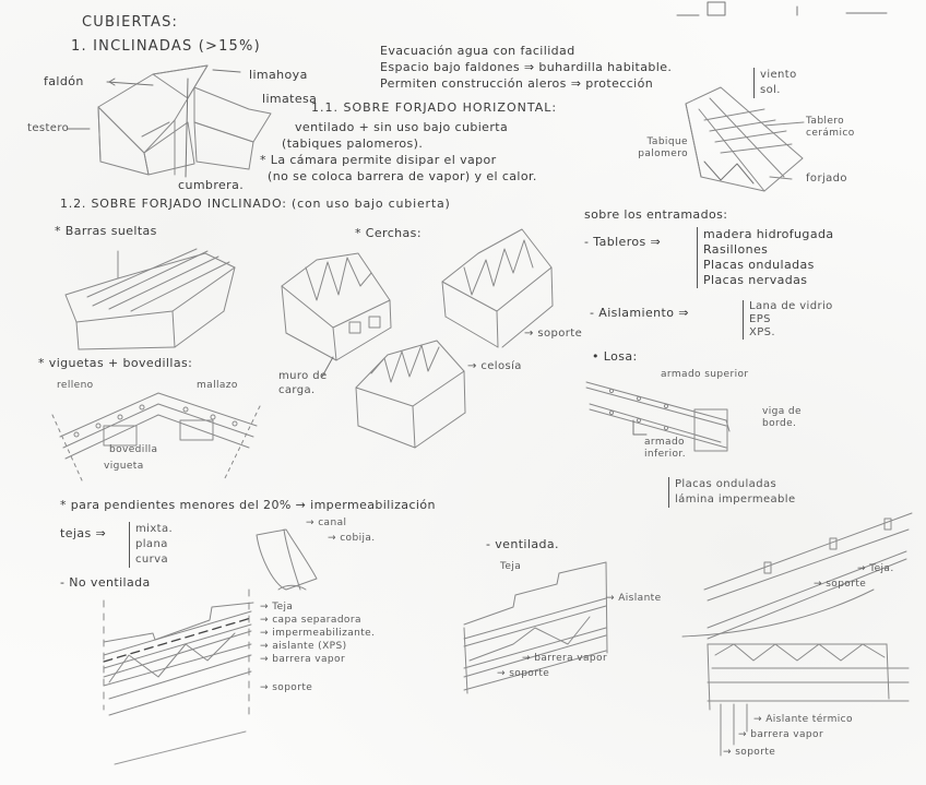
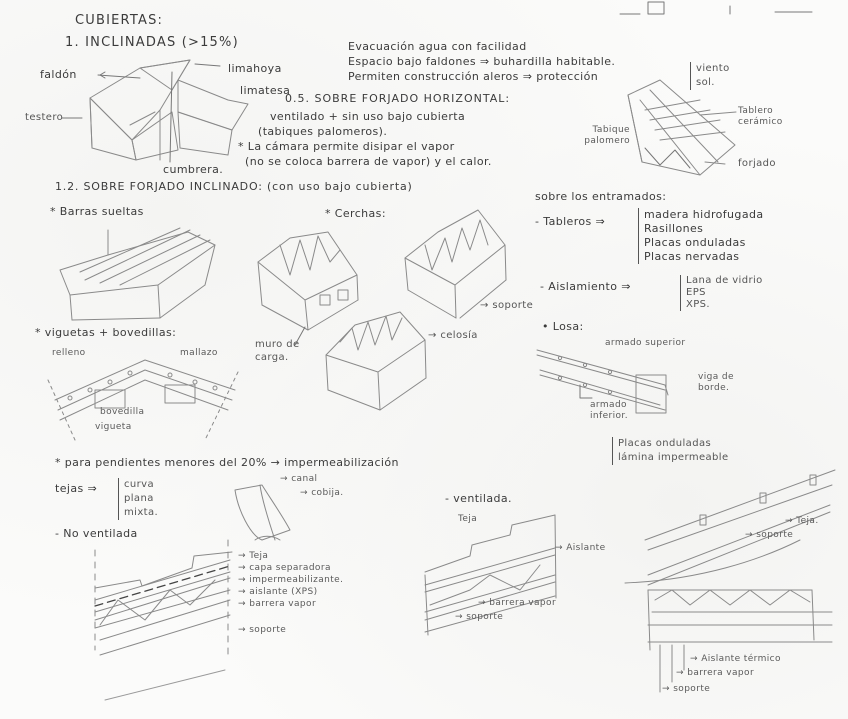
  CUBIERTAS:
  1. INCLINADAS (>15%)
  faldón
  limahoya
  limatesa
  testero
  cumbrera.
  Evacuación agua con facilidad
  Espacio bajo faldones ⇒ buhardilla habitable.
  Permiten construcción aleros ⇒ protección
  viento
  sol.
- 1.1. SOBRE FORJADO HORIZONTAL:
+ 0.5. SOBRE FORJADO HORIZONTAL:
  ventilado + sin uso bajo cubierta
  (tabiques palomeros).
  * La cámara permite disipar el vapor
  (no se coloca barrera de vapor) y el calor.
  Tablero cerámico
  Tabique palomero
  forjado
  1.2. SOBRE FORJADO INCLINADO: (con uso bajo cubierta)
  * Barras sueltas
  * Cerchas:
  → soporte
  muro de carga.
  → celosía
  * viguetas + bovedillas:
  relleno
  mallazo
  bovedilla
  vigueta
  • Losa:
  armado superior
  viga de borde.
  armado inferior.
  sobre los entramados:
  - Tableros ⇒
  madera hidrofugada
  Rasillones
  Placas onduladas
  Placas nervadas
  - Aislamiento ⇒
  Lana de vidrio
  EPS
  XPS.
  * para pendientes menores del 20% → impermeabilización
  Placas onduladas
  lámina impermeable
  tejas ⇒
- mixta.
+ curva
  plana
- curva
+ mixta.
  → canal
  → cobija.
  - No ventilada
  → Teja
  → capa separadora
  → impermeabilizante.
  → aislante (XPS)
  → barrera vapor
  → soporte
  - ventilada.
  Teja
  → Aislante
  → barrera vapor
  → soporte
  → Teja.
  → soporte
  → Aislante térmico
  → barrera vapor
  → soporte
